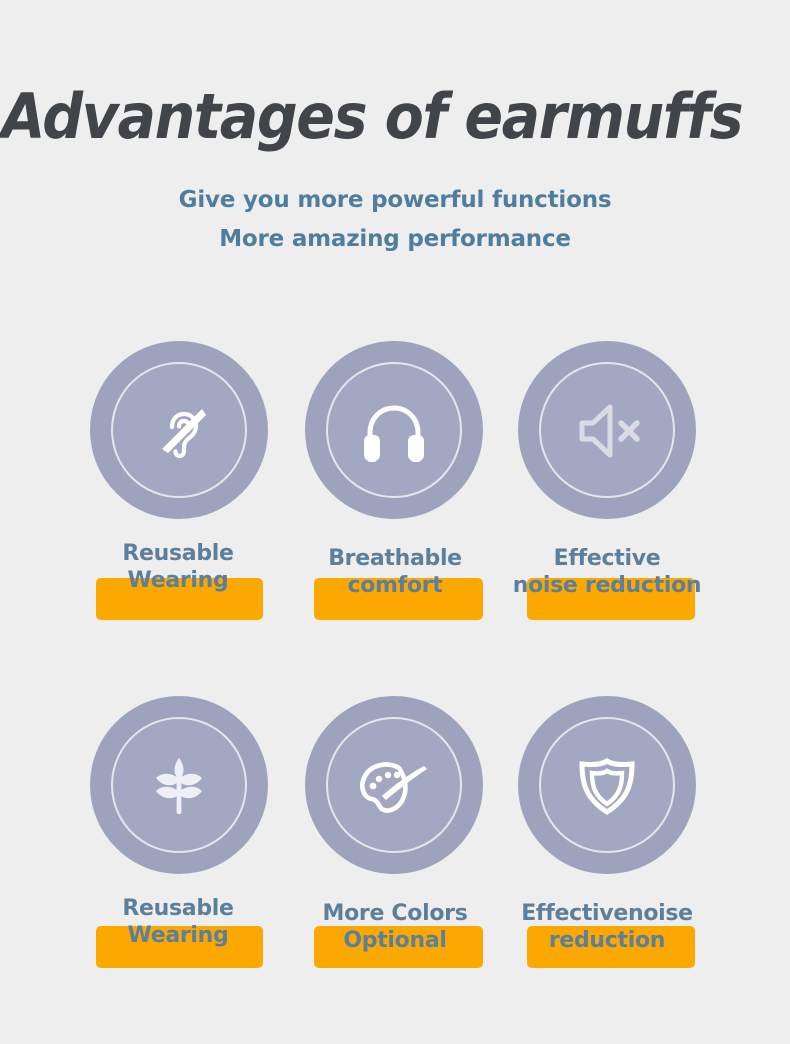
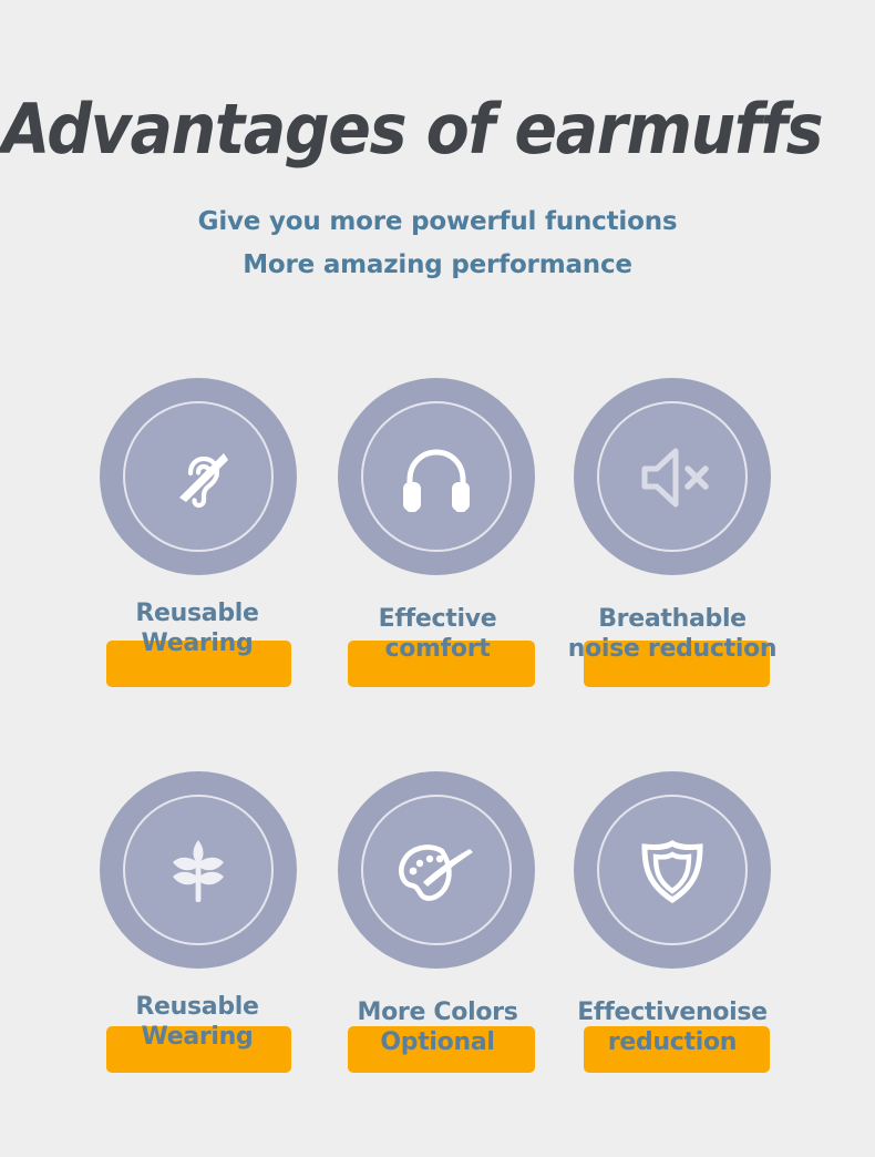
  Advantages of earmuffs
  Give you more powerful functions
  More amazing performance
  Reusable
  Wearing
- Breathable
+ Effective
  comfort
- Effective
+ Breathable
  noise reduction
  Reusable
  Wearing
  More Colors
  Optional
  Effectivenoise
  reduction
